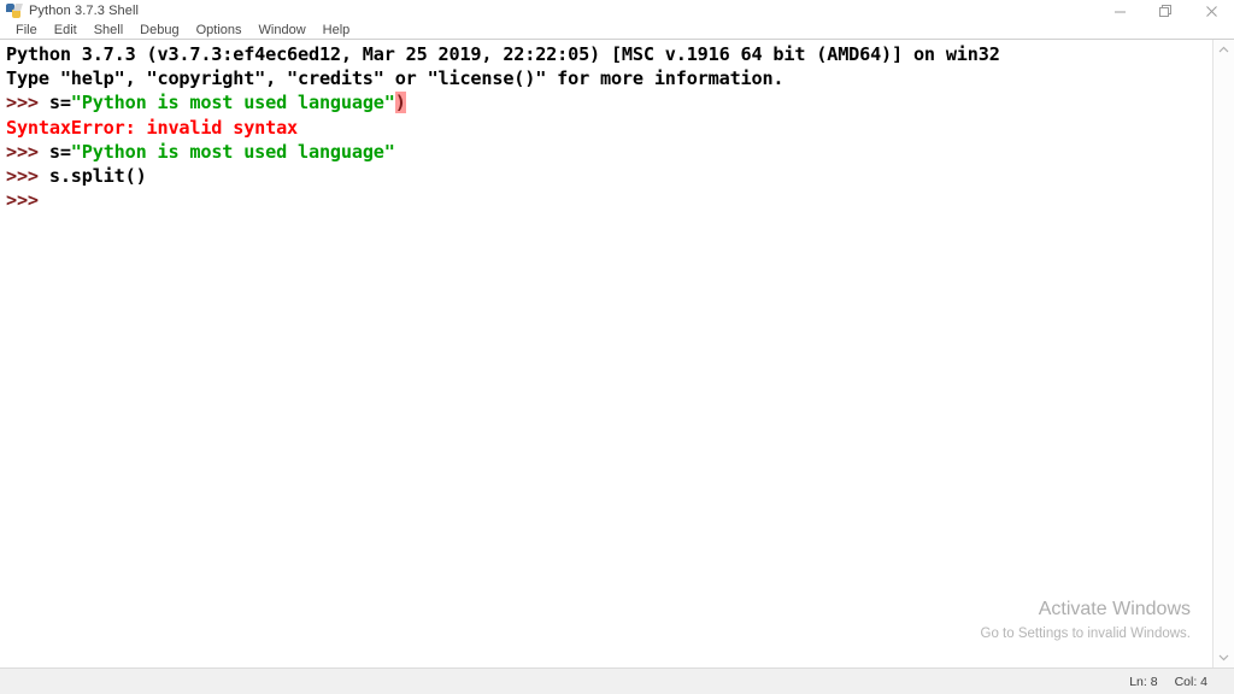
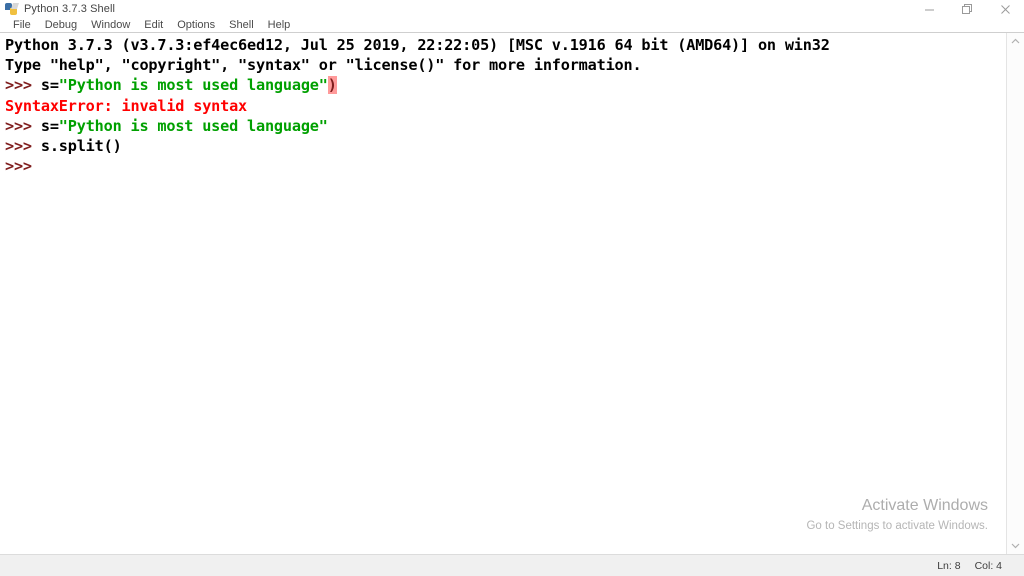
  Python 3.7.3 Shell
  File
- Edit
+ Debug
- Shell
+ Window
- Debug
+ Edit
  Options
- Window
+ Shell
  Help
- Python 3.7.3 (v3.7.3:ef4ec6ed12, Mar 25 2019, 22:22:05) [MSC v.1916 64 bit (AMD64)] on win32
+ Python 3.7.3 (v3.7.3:ef4ec6ed12, Jul 25 2019, 22:22:05) [MSC v.1916 64 bit (AMD64)] on win32
- Type "help", "copyright", "credits" or "license()" for more information.
+ Type "help", "copyright", "syntax" or "license()" for more information.
  >>> s="Python is most used language")
  SyntaxError: invalid syntax
  >>> s="Python is most used language"
  >>> s.split()
  >>>
  Activate Windows
- Go to Settings to invalid Windows.
+ Go to Settings to activate Windows.
  Ln: 8
  Col: 4
